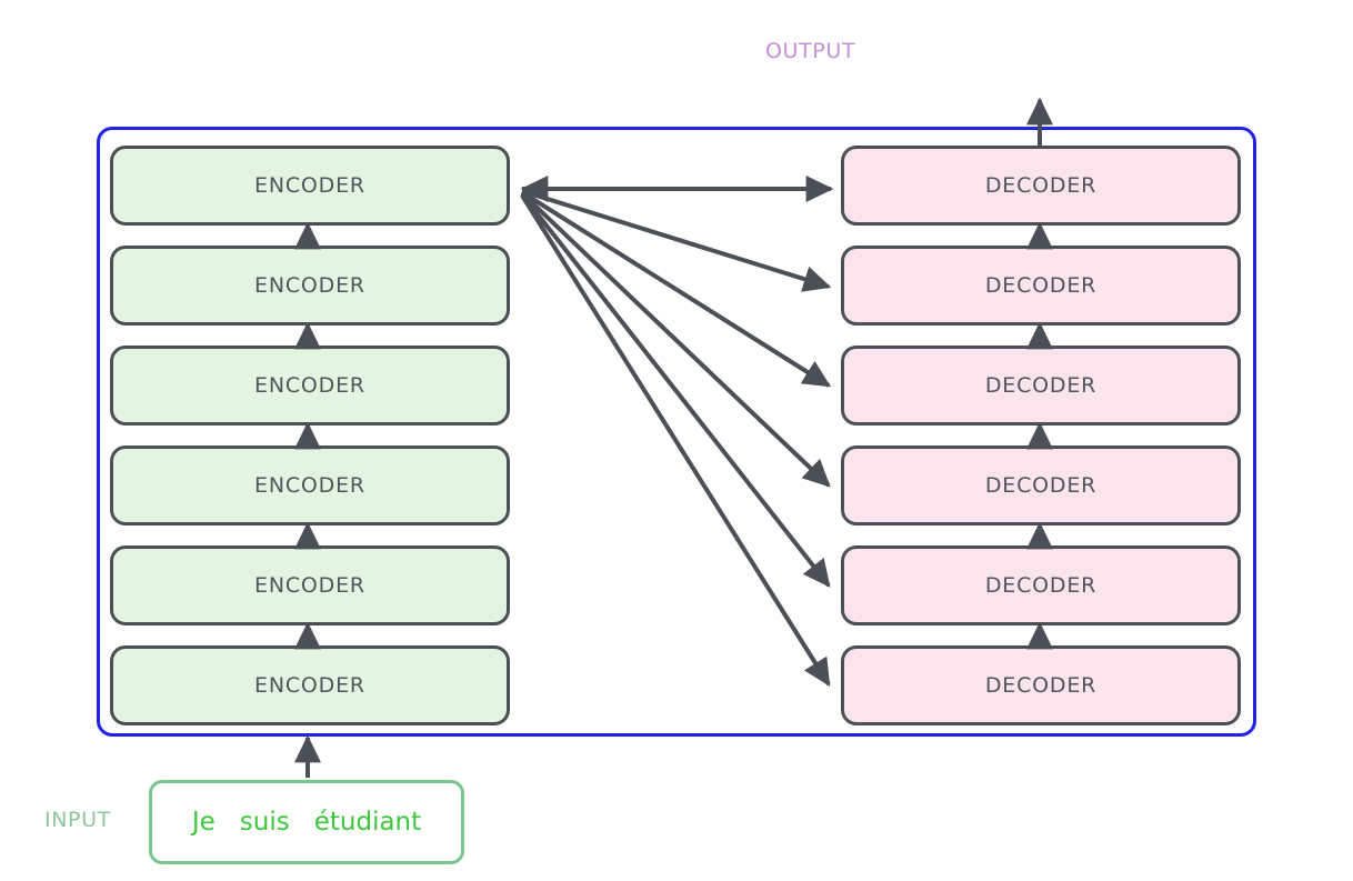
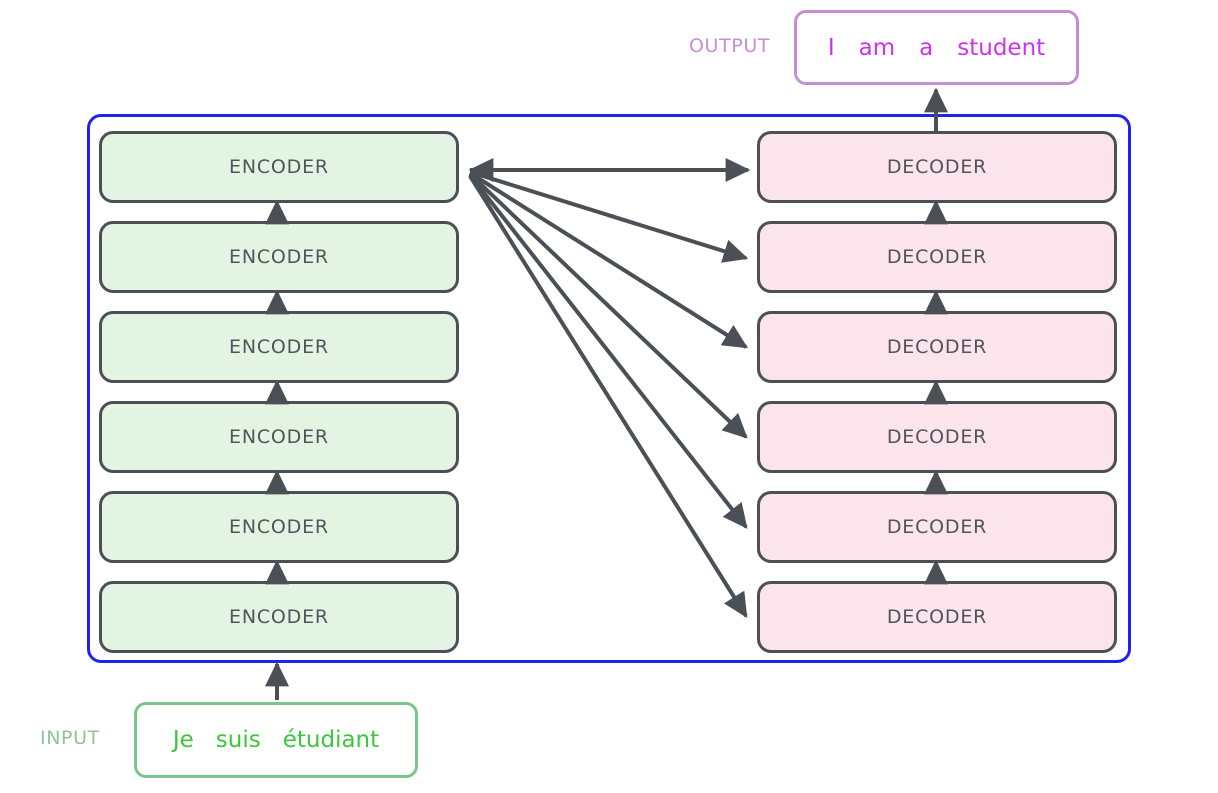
  OUTPUT
+ I
+ am
+ a
+ student
  ENCODER
  ENCODER
  ENCODER
  ENCODER
  ENCODER
  ENCODER
  DECODER
  DECODER
  DECODER
  DECODER
  DECODER
  DECODER
  INPUT
  Je
  suis
  étudiant
